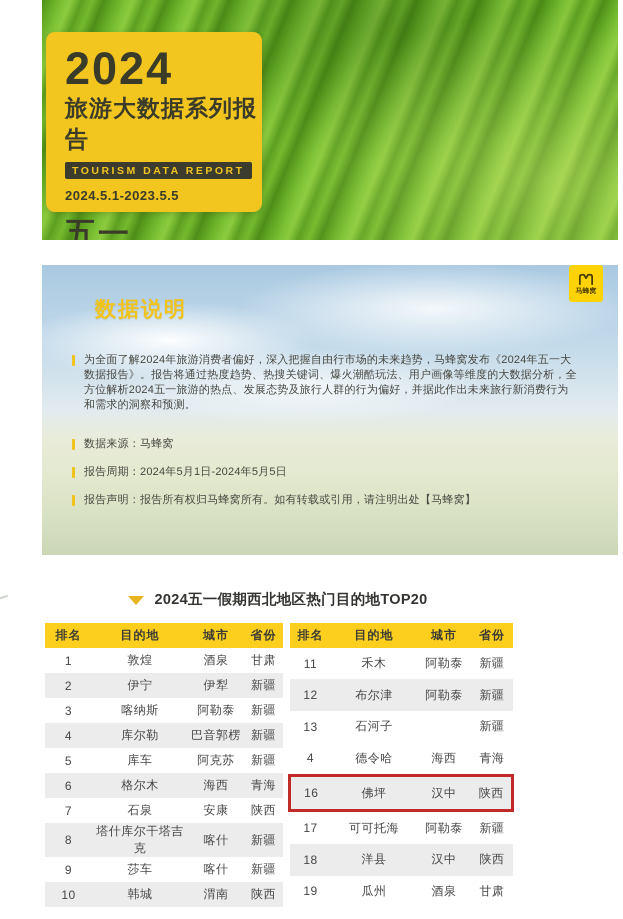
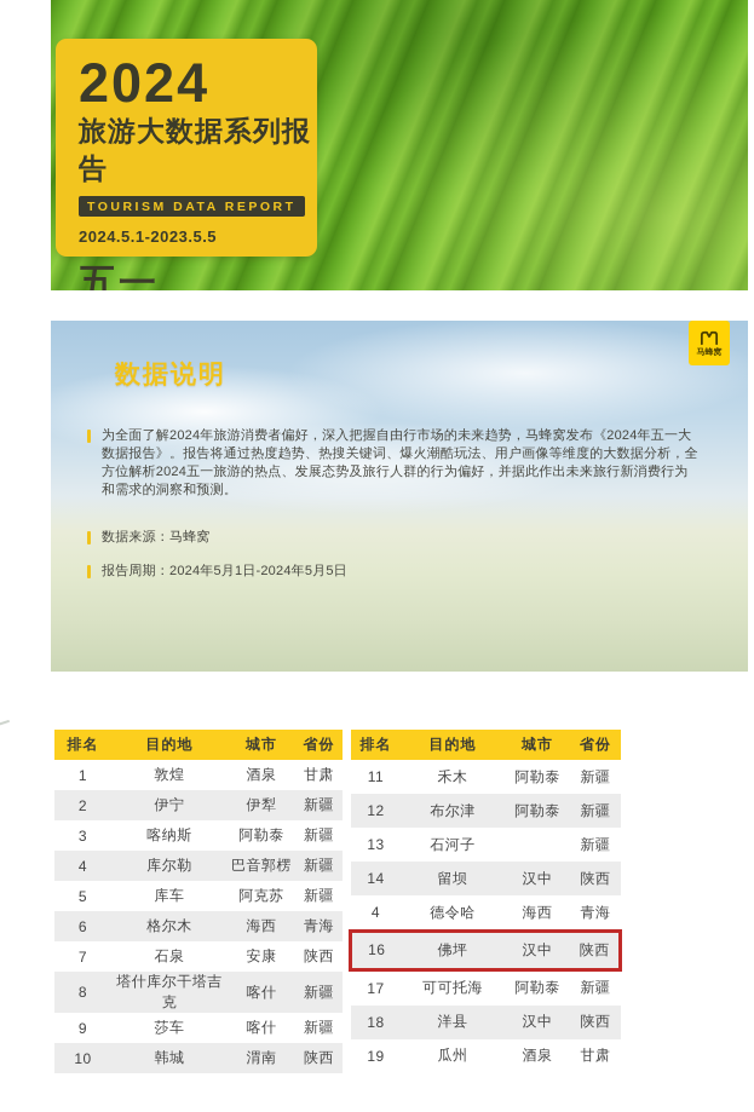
  2024
  旅游大数据系列报告
  TOURISM DATA REPORT
  2024.5.1-2023.5.5
  五一
  数据说明
  为全面了解2024年旅游消费者偏好，深入把握自由行市场的未来趋势，马蜂窝发布《2024年五一大数据报告》。报告将通过热度趋势、热搜关键词、爆火潮酷玩法、用户画像等维度的大数据分析，全方位解析2024五一旅游的热点、发展态势及旅行人群的行为偏好，并据此作出未来旅行新消费行为和需求的洞察和预测。
  数据来源：马蜂窝
  报告周期：2024年5月1日-2024年5月5日
- 报告声明：报告所有权归马蜂窝所有。如有转载或引用，请注明出处【马蜂窝】
- 2024五一假期西北地区热门目的地TOP20
  排名	目的地	城市	省份
  1	敦煌	酒泉	甘肃
  2	伊宁	伊犁	新疆
  3	喀纳斯	阿勒泰	新疆
  4	库尔勒	巴音郭楞	新疆
  5	库车	阿克苏	新疆
  6	格尔木	海西	青海
  7	石泉	安康	陕西
  8	塔什库尔干塔吉克	喀什	新疆
  9	莎车	喀什	新疆
  10	韩城	渭南	陕西
  排名	目的地	城市	省份
  11	禾木	阿勒泰	新疆
  12	布尔津	阿勒泰	新疆
  13	石河子		新疆
+ 14	留坝	汉中	陕西
  4	德令哈	海西	青海
  16	佛坪	汉中	陕西
  17	可可托海	阿勒泰	新疆
  18	洋县	汉中	陕西
  19	瓜州	酒泉	甘肃
